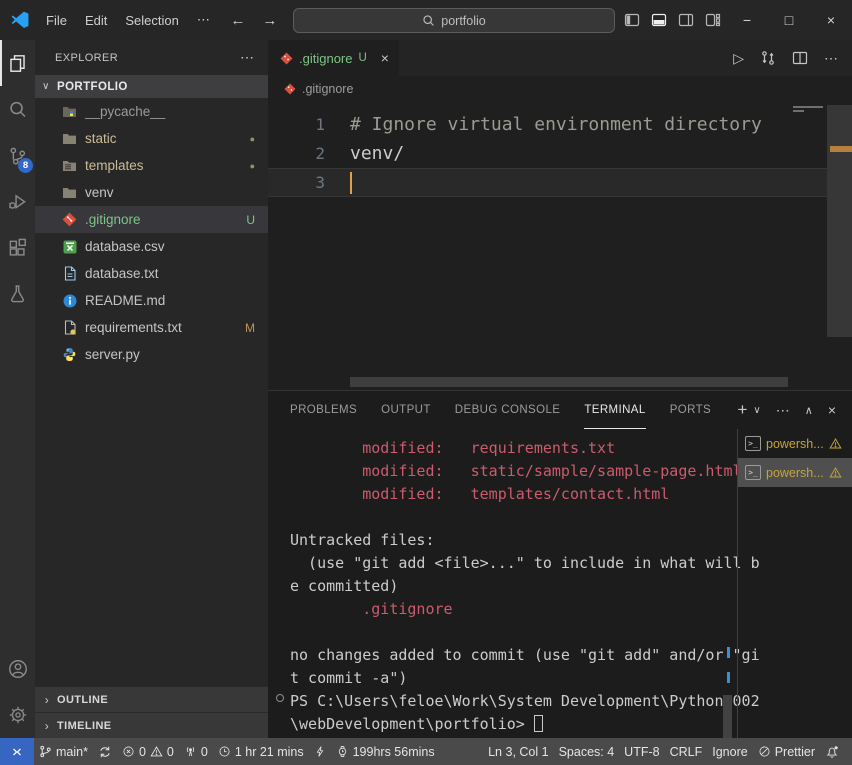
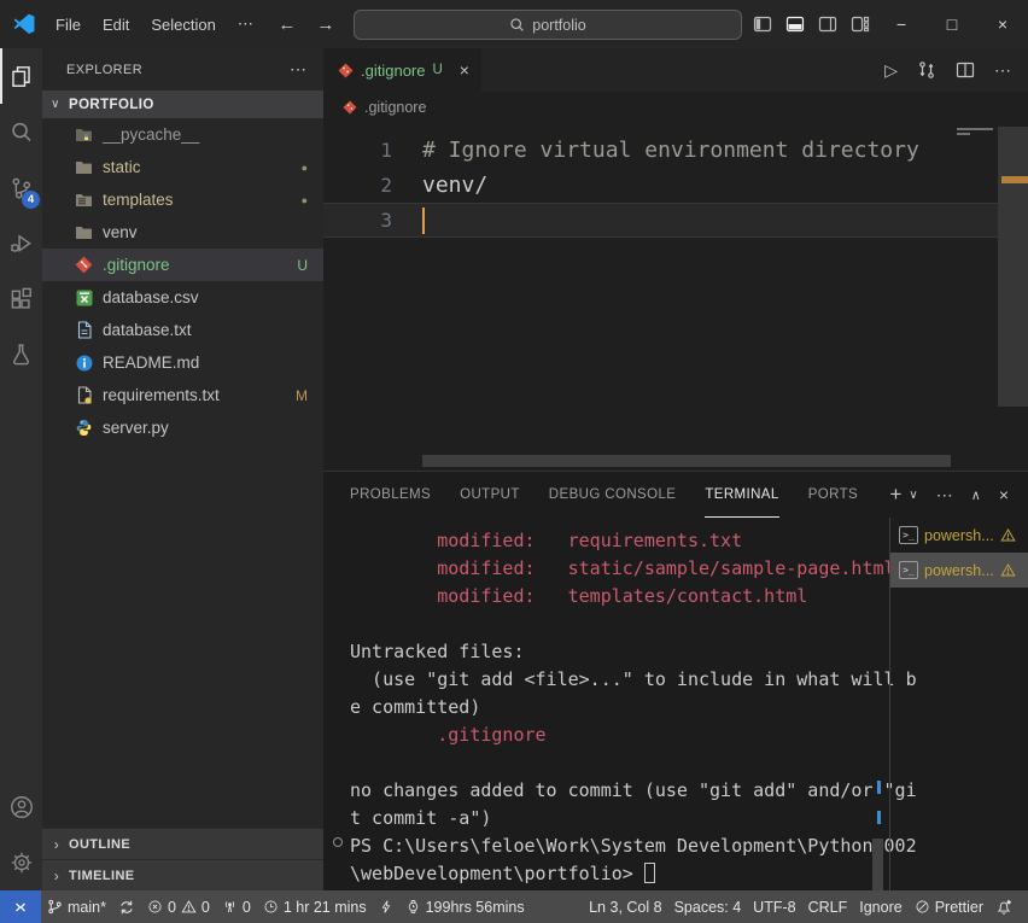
  File
  Edit
  Selection
  ⋯
  ←
  →
  portfolio
  −
  □
  ×
- 8
+ 4
  EXPLORER
  ⋯
  ∨
  PORTFOLIO
  __pycache__
  static
  ●
  templates
  ●
  venv
  .gitignore
  U
  database.csv
  database.txt
  README.md
  requirements.txt
  M
  server.py
  ›
  OUTLINE
  ›
  TIMELINE
  .gitignore
  U
  ×
  ▷
  ⋯
  .gitignore
  1
  # Ignore virtual environment directory
  2
  venv/
  3
  PROBLEMS
  OUTPUT
  DEBUG CONSOLE
  TERMINAL
  PORTS
  +
  ∨
  ⋯
  ∧
  ×
  modified: requirements.txt
  modified: static/sample/sample-page.htm
  modified: templates/contact.html
  Untracked files:
  (use "git add <file>..." to include in what wil
  e committed)
  .gitignore
  no changes added to commit (use "git add" and/or
  t commit -a")
  PS C:\Users\feloe\Work\System Development\Python
  \webDevelopment\portfolio>
  >_
  powersh...
  >_
  powersh...
  main*
  0
  0
  0
  1 hr 21 mins
  199hrs 56mins
- Ln 3, Col 1
+ Ln 3, Col 8
  Spaces: 4
  UTF-8
  CRLF
  Ignore
  Prettier
